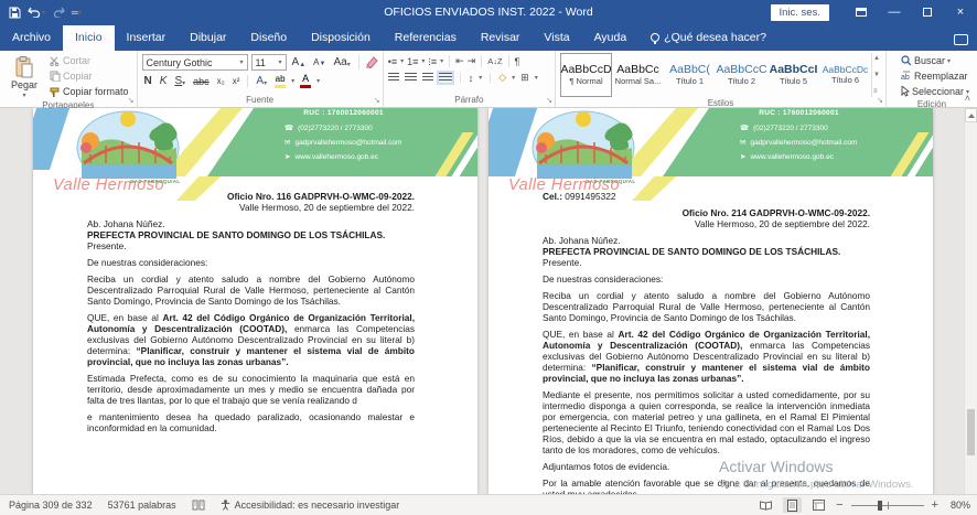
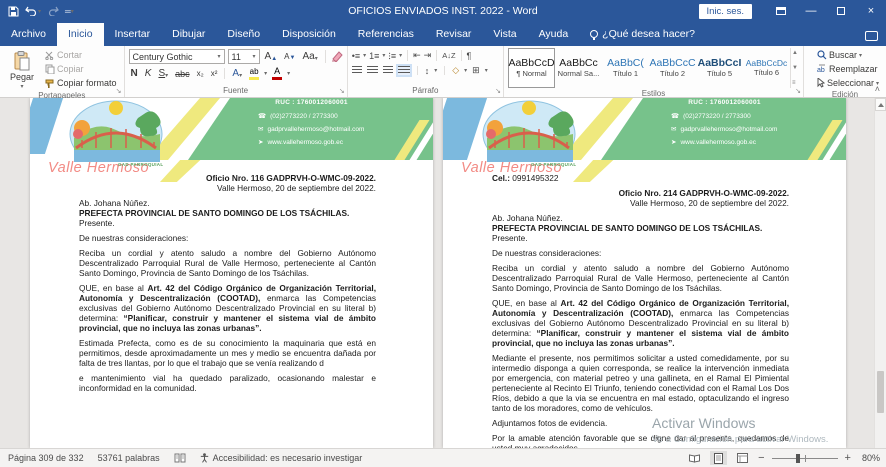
  ═
  OFICIOS ENVIADOS INST. 2022 - Word
  Inic. ses.
  —
  ×
  Archivo
  Inicio
  Insertar
  Dibujar
  Diseño
  Disposición
  Referencias
  Revisar
  Vista
  Ayuda
  ¿Qué desea hacer?
  Pegar
  Cortar
  Copiar
  Copiar formato
  Portapapeles
  Century Gothic
  11
  A
  A
  Aa
  N
  K
  S
  abc
  x₂
  x²
  A
  ab
  A
  Fuente
  •≡
  1≡
  ⁝≡
  ⇤
  ⇥
  A↓Z
  ¶
  ↕
  ◇
  ⊞
  Párrafo
  AaBbCcD
  ¶ Normal
  AaBbCc
  Normal Sa...
  AaBbC(
  Título 1
  AaBbCcC
  Título 2
  AaBbCcI
  Título 5
  AaBbCcDc
  Título 6
  Estilos
  Buscar
  Reemplazar
  Seleccionar
  Edición
  ˄
  Valle Hermoso
  Oficio Nro. 116 GADPRVH-O-WMC-09-2022.
  Valle Hermoso, 20 de septiembre del 2022.
  Ab. Johana Núñez.
  PREFECTA PROVINCIAL DE SANTO DOMINGO DE LOS TSÁCHILAS.
  Presente.
  De nuestras consideraciones:
  Reciba un cordial y atento saludo a nombre del Gobierno Autónomo Descentralizado Parroquial Rural de Valle Hermoso, perteneciente al Cantón Santo Domingo, Provincia de Santo Domingo de los Tsáchilas.
  QUE, en base al Art. 42 del Código Orgánico de Organización Territorial, Autonomía y Descentralización (COOTAD), enmarca las Competencias exclusivas del Gobierno Autónomo Descentralizado Provincial en su literal b) determina: “Planificar, construir y mantener el sistema vial de ámbito provincial, que no incluya las zonas urbanas”.
- Estimada Prefecta, como es de su conocimiento la maquinaria que está en territorio, desde aproximadamente un mes y medio se encuentra dañada por falta de tres llantas, por lo que el trabajo que se venía realizando d
+ Estimada Prefecta, como es de su conocimiento la maquinaria que está en permitimos, desde aproximadamente un mes y medio se encuentra dañada por falta de tres llantas, por lo que el trabajo que se venía realizando d
- e mantenimiento desea ha quedado paralizado, ocasionando malestar e inconformidad en la comunidad.
+ e mantenimiento vial ha quedado paralizado, ocasionando malestar e inconformidad en la comunidad.
  Valle Hermoso
  Cel.: 0991495322
  Oficio Nro. 214 GADPRVH-O-WMC-09-2022.
  Valle Hermoso, 20 de septiembre del 2022.
  Ab. Johana Núñez.
  PREFECTA PROVINCIAL DE SANTO DOMINGO DE LOS TSÁCHILAS.
  Presente.
  De nuestras consideraciones:
  Reciba un cordial y atento saludo a nombre del Gobierno Autónomo Descentralizado Parroquial Rural de Valle Hermoso, perteneciente al Cantón Santo Domingo, Provincia de Santo Domingo de los Tsáchilas.
  QUE, en base al Art. 42 del Código Orgánico de Organización Territorial, Autonomía y Descentralización (COOTAD), enmarca las Competencias exclusivas del Gobierno Autónomo Descentralizado Provincial en su literal b) determina: “Planificar, construir y mantener el sistema vial de ámbito provincial, que no incluya las zonas urbanas”.
  Mediante el presente, nos permitimos solicitar a usted comedidamente, por su intermedio disponga a quien corresponda, se realice la intervención inmediata por emergencia, con material petreo y una gallineta, en el Ramal El Pimiental perteneciente al Recinto El Triunfo, teniendo conectividad con el Ramal Los Dos Ríos, debido a que la via se encuentra en mal estado, optaculizando el ingreso tanto de los moradores, como de vehículos.
  Adjuntamos fotos de evidencia.
  Por la amable atención favorable que se digne dar al presente, quedamos de
  Activar Windows
  Ve a Configuración para activar Windows.
  Página 309 de 332
  53761 palabras
  Accesibilidad: es necesario investigar
  −
  +
  80%
